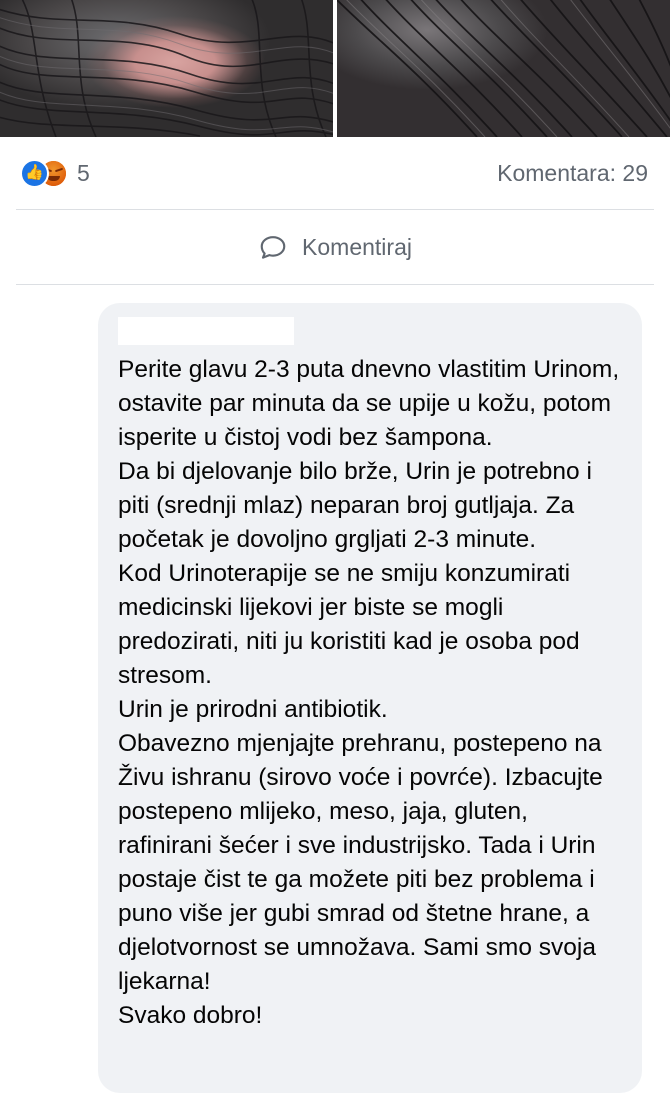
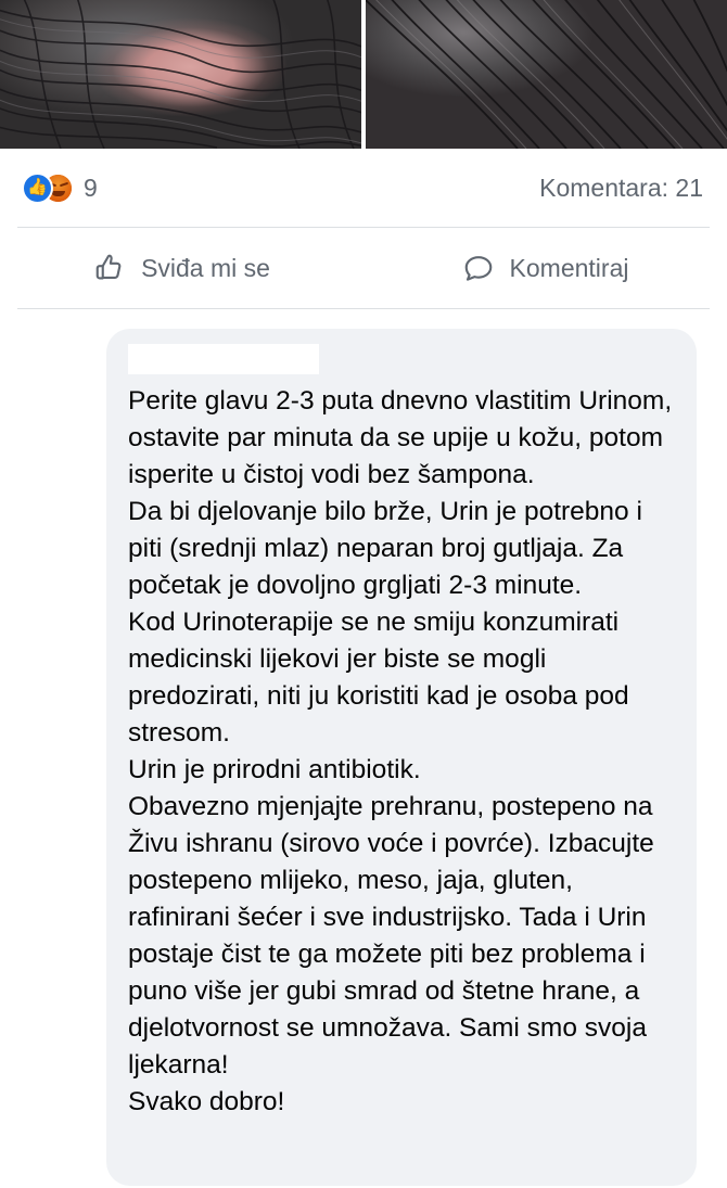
  👍
- 5
+ 9
- Komentara: 29
+ Komentara: 21
+ Sviđa mi se
  Komentiraj
  Perite glavu 2-3 puta dnevno vlastitim Urinom, ostavite par minuta da se upije u kožu, potom isperite u čistoj vodi bez šampona.
  Da bi djelovanje bilo brže, Urin je potrebno i piti (srednji mlaz) neparan broj gutljaja. Za početak je dovoljno grgljati 2-3 minute.
  Kod Urinoterapije se ne smiju konzumirati medicinski lijekovi jer biste se mogli predozirati, niti ju koristiti kad je osoba pod stresom.
  Urin je prirodni antibiotik.
  Obavezno mjenjajte prehranu, postepeno na Živu ishranu (sirovo voće i povrće). Izbacujte postepeno mlijeko, meso, jaja, gluten, rafinirani šećer i sve industrijsko. Tada i Urin postaje čist te ga možete piti bez problema i puno više jer gubi smrad od štetne hrane, a djelotvornost se umnožava. Sami smo svoja ljekarna!
  Svako dobro!
